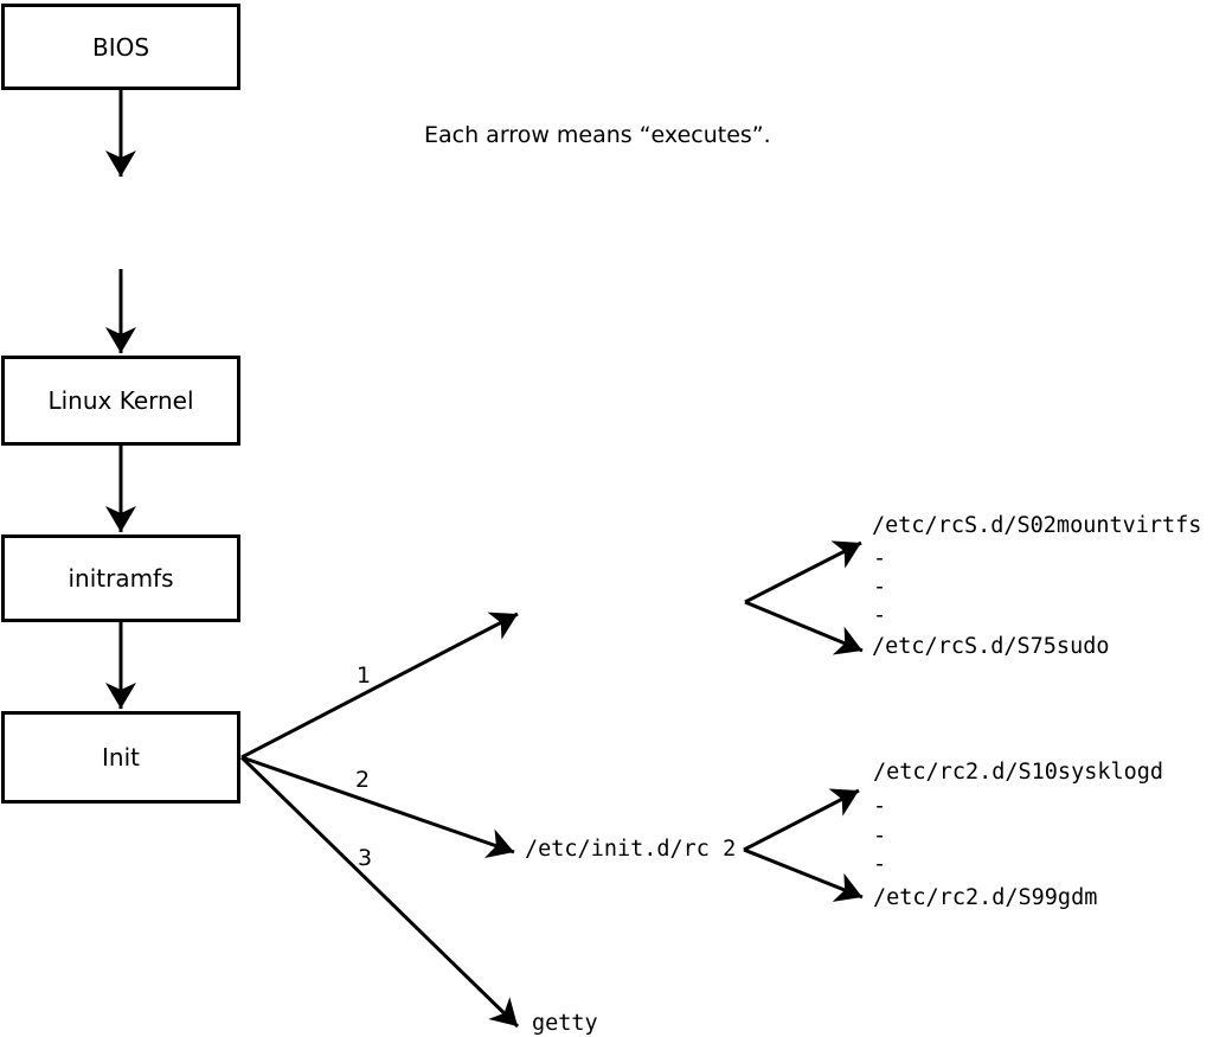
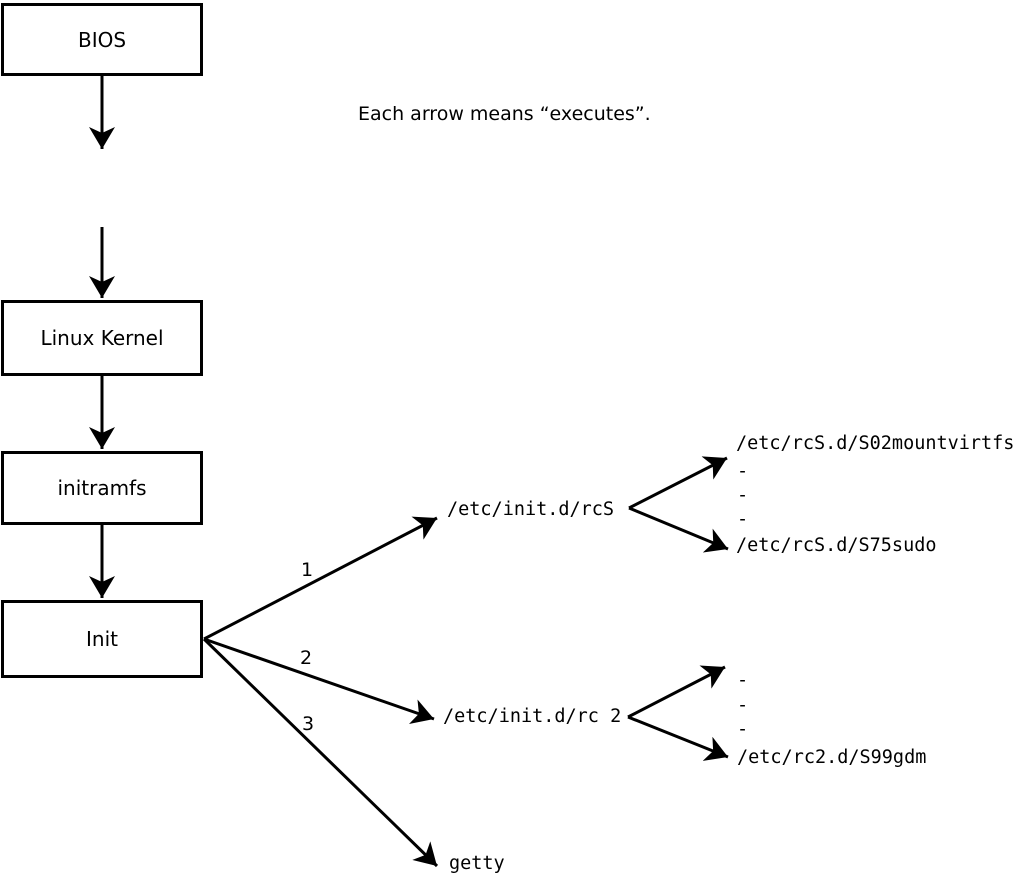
  Each arrow means “executes”.
  BIOS
  Linux Kernel
  initramfs
  Init
  1
  2
  3
+ /etc/init.d/rcS
  /etc/rcS.d/S02mountvirtfs
  -
  -
  -
  /etc/rcS.d/S75sudo
  /etc/init.d/rc 2
- /etc/rc2.d/S10sysklogd
  -
  -
  -
  /etc/rc2.d/S99gdm
  getty
